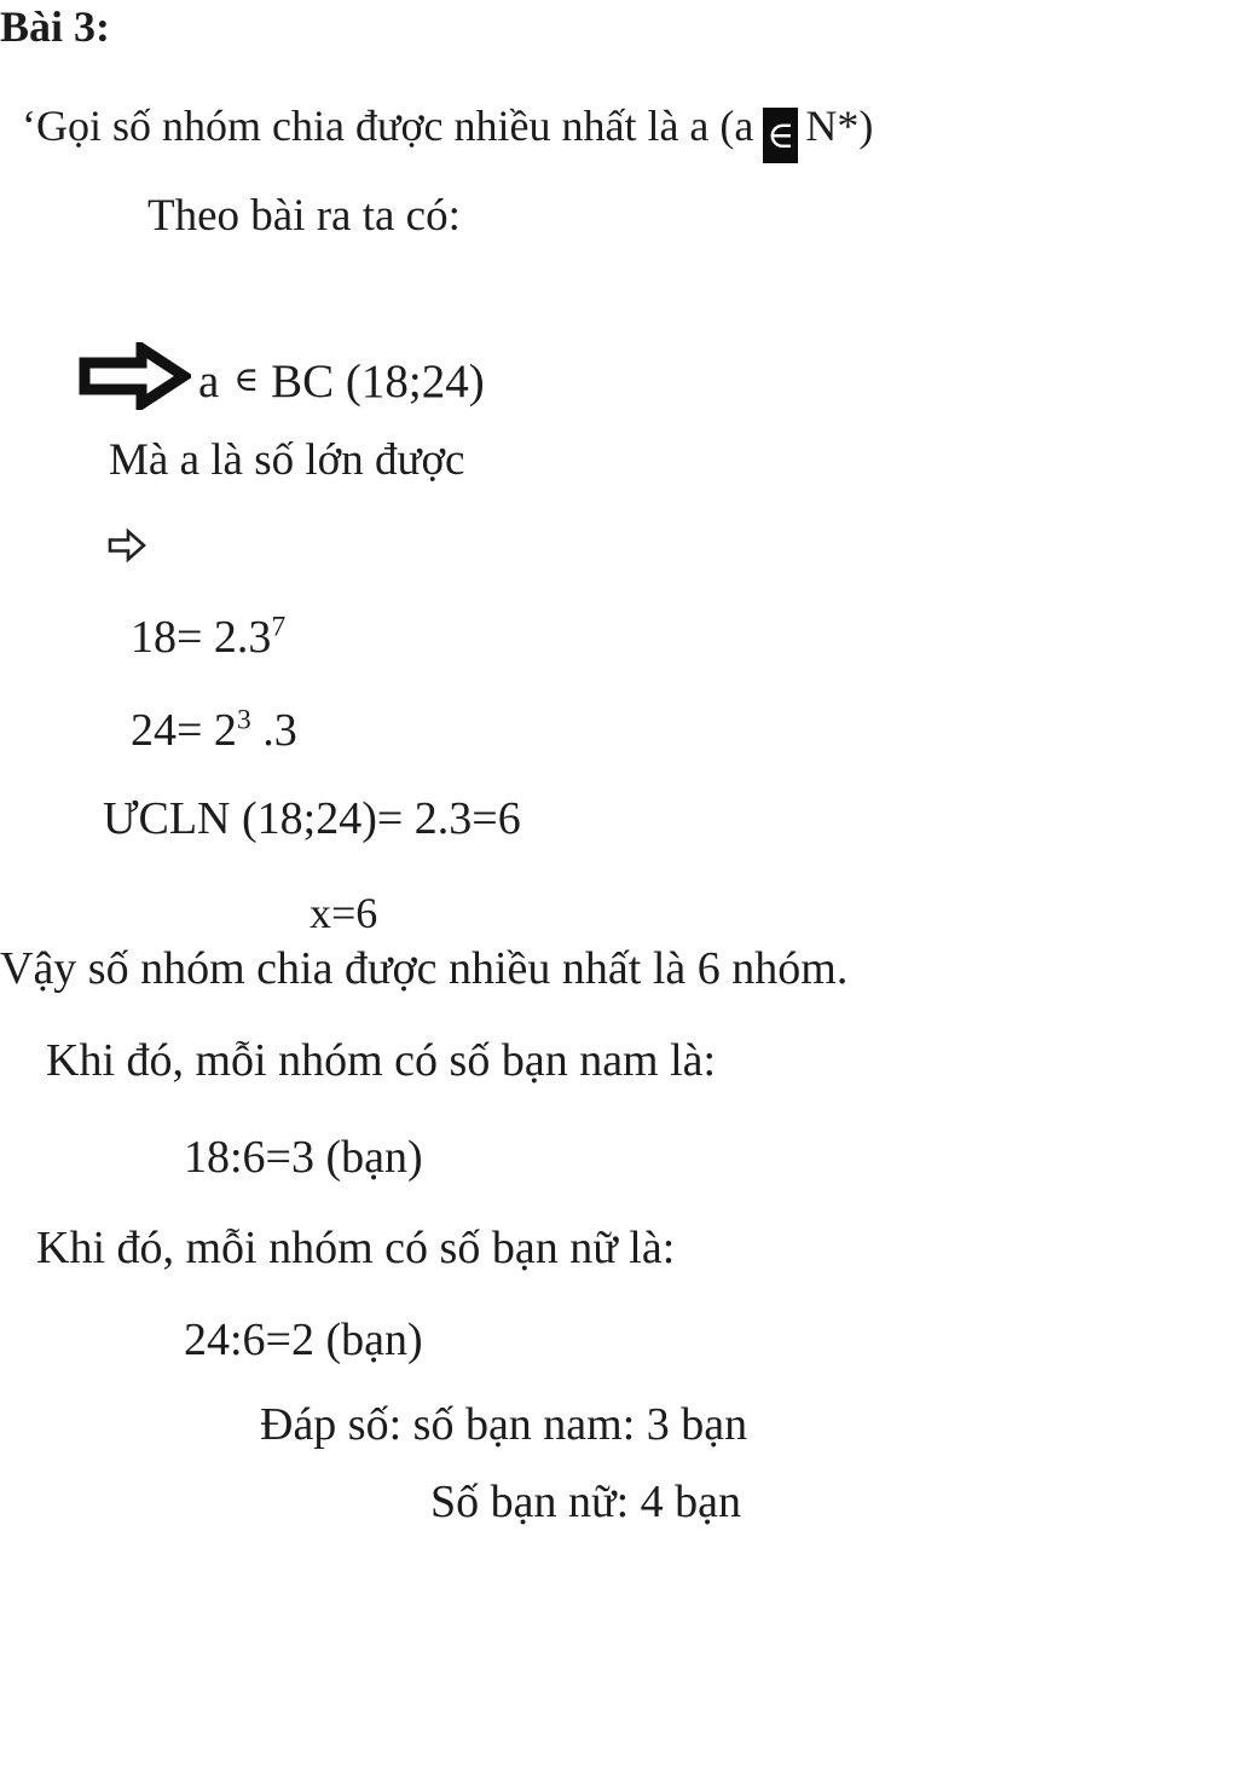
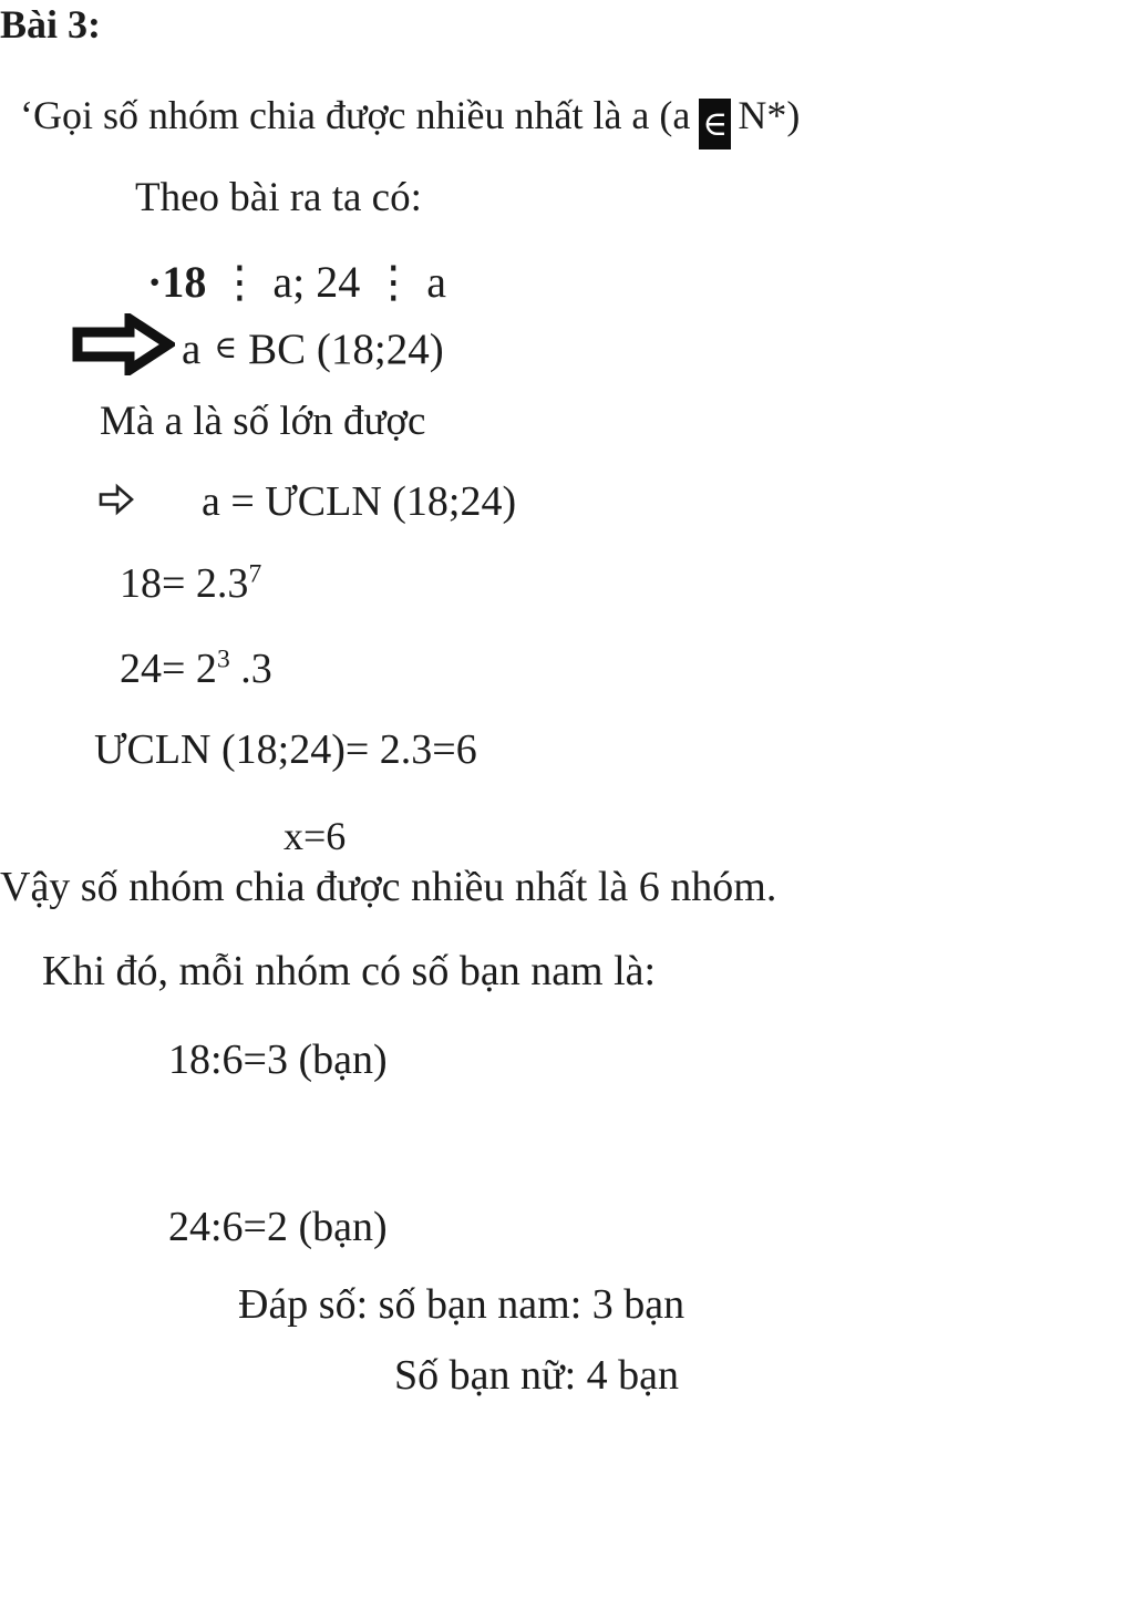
  Bài 3:
  ‘Gọi số nhóm chia được nhiều nhất là a (a ∈ N*)
  Theo bài ra ta có:
+ ·18 ⋮ a; 24 ⋮ a
  a ∈ BC (18;24)
  Mà a là số lớn được
+ a = ƯCLN (18;24)
  18= 2.37
  24= 23 .3
  ƯCLN (18;24)= 2.3=6
  x=6
  Vậy số nhóm chia được nhiều nhất là 6 nhóm.
  Khi đó, mỗi nhóm có số bạn nam là:
  18:6=3 (bạn)
- Khi đó, mỗi nhóm có số bạn nữ là:
  24:6=2 (bạn)
  Đáp số: số bạn nam: 3 bạn
  Số bạn nữ: 4 bạn
